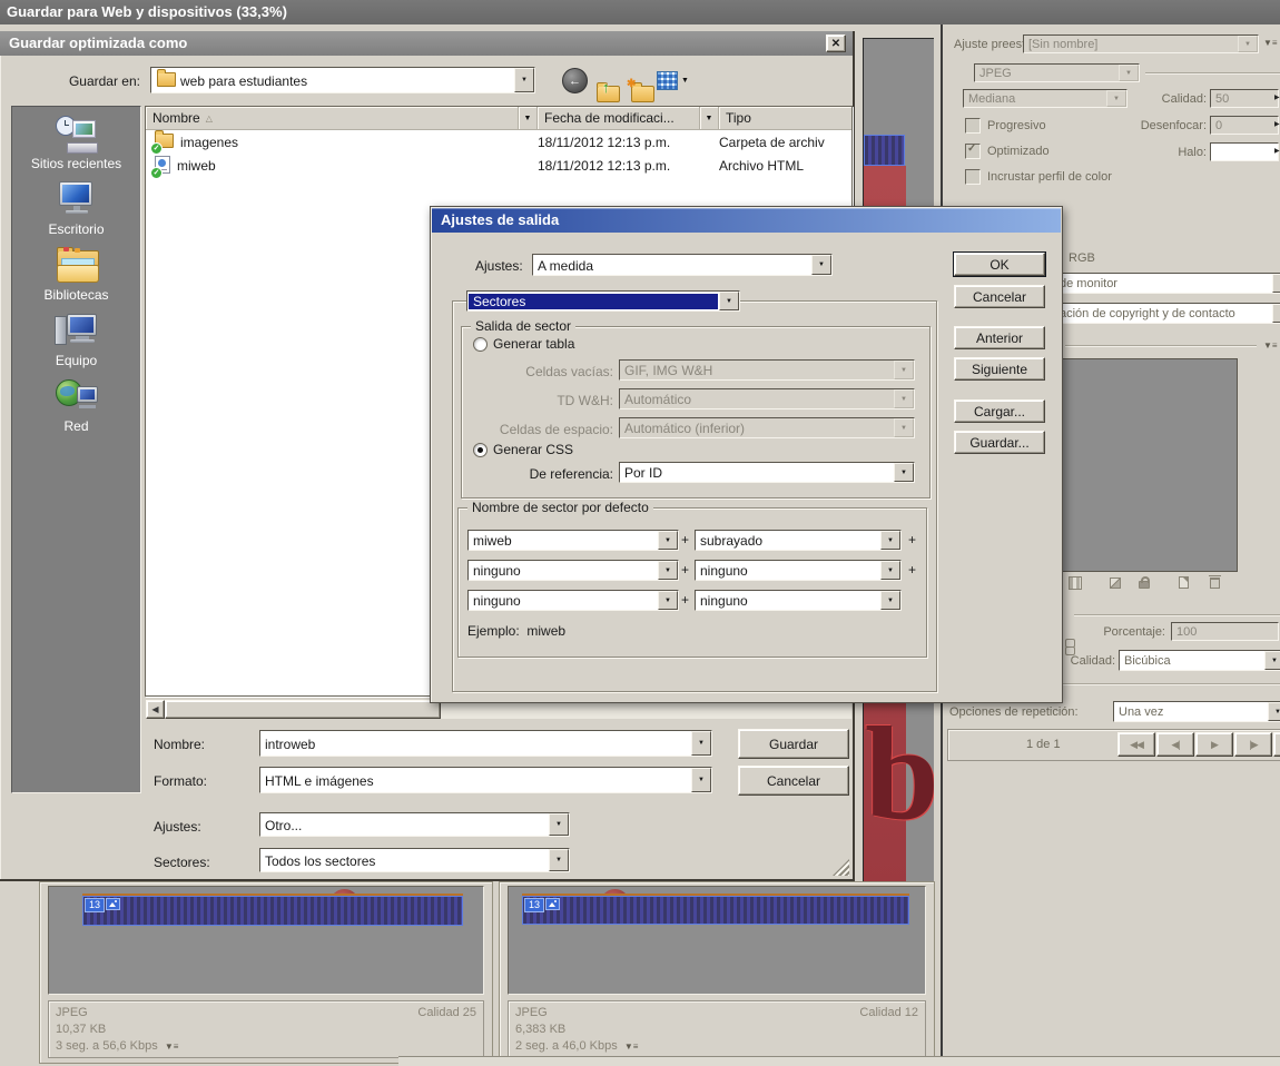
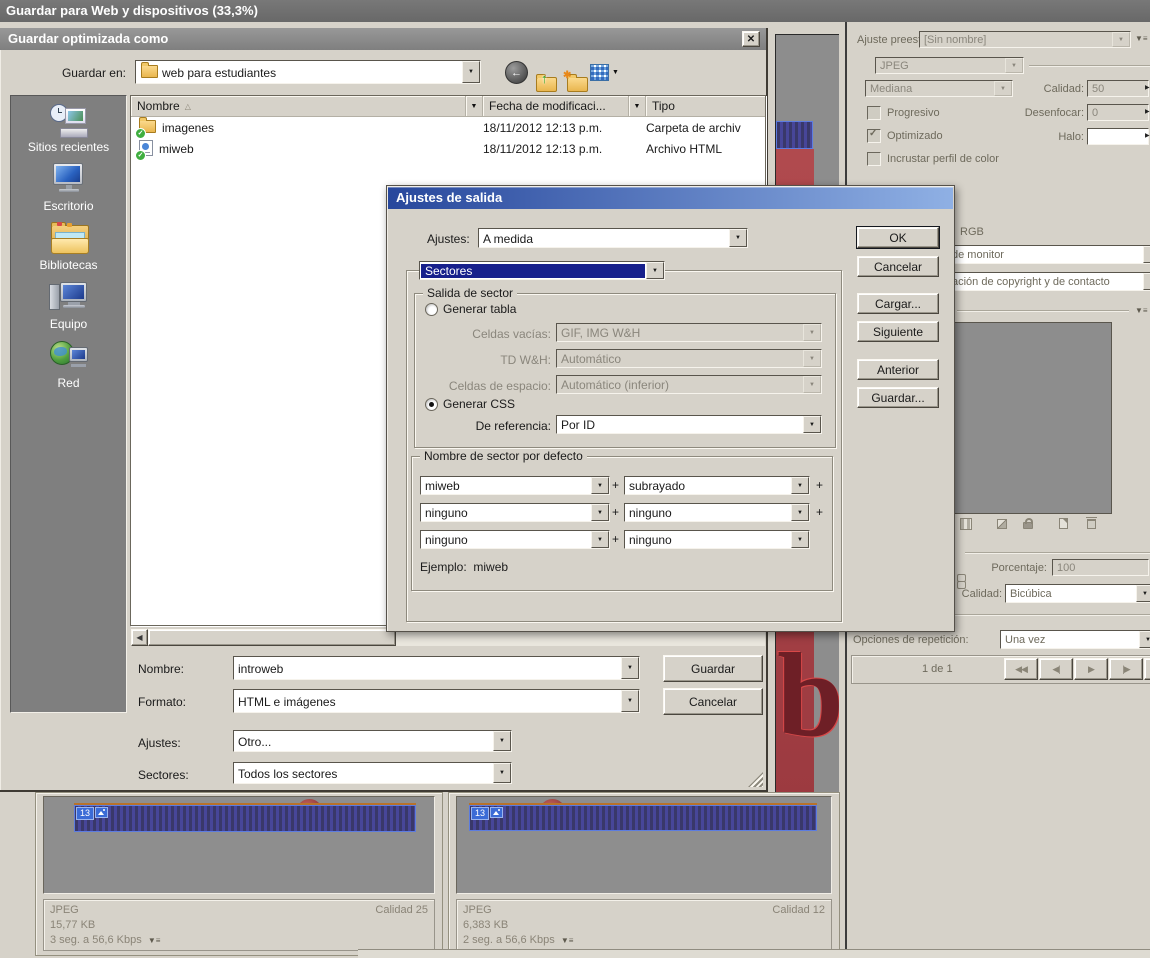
  Guardar para Web y dispositivos (33,3%)
  b
  [Sin nombre]
  ▼≡
  JPEG
  Mediana
  Calidad:
  50
  Progresivo
  Desenfocar:
  0
  ✓
  Optimizado
  Halo:
  Incrustar perfil de color
  RGB
  de monitor
  ación de copyright y de contacto
  ▼≡
  Porcentaje:
  100
  Calidad:
  Bicúbica
  Opciones de repetición:
  Una vez
  1 de 1
  ◀◀
  ◀|
  ▶
  |▶
  13
  JPEG
- 10,37 KB
+ 15,77 KB
  3 seg. a 56,6 Kbps ▼≡
  Calidad 25
  13
  JPEG
  6,383 KB
- 2 seg. a 46,0 Kbps ▼≡
+ 2 seg. a 56,6 Kbps ▼≡
  Calidad 12
  Guardar optimizada como
  ✕
  Guardar en:
  web para estudiantes
  ←
  ↑
  ✱
  Sitios recientes
  Escritorio
  Bibliotecas
  Equipo
  Red
  Nombre
  △
  Fecha de modificaci...
  Tipo
  imagenes
  18/11/2012 12:13 p.m.
  Carpeta de archiv
  miweb
  18/11/2012 12:13 p.m.
  Archivo HTML
  ◀
  Nombre:
  introweb
  Guardar
  Formato:
  HTML e imágenes
  Cancelar
  Ajustes:
  Otro...
  Sectores:
  Todos los sectores
  Ajustes de salida
  Ajustes:
  A medida
  OK
  Cancelar
- Anterior
+ Cargar...
  Siguiente
- Cargar...
+ Anterior
  Guardar...
  Sectores
  Salida de sector
  Generar tabla
  Celdas vacías:
  GIF, IMG W&H
  TD W&H:
  Automático
  Celdas de espacio:
  Automático (inferior)
  Generar CSS
  De referencia:
  Por ID
  Nombre de sector por defecto
  miweb
  +
  subrayado
  +
  ninguno
  +
  ninguno
  +
  ninguno
  +
  ninguno
  Ejemplo: miweb
